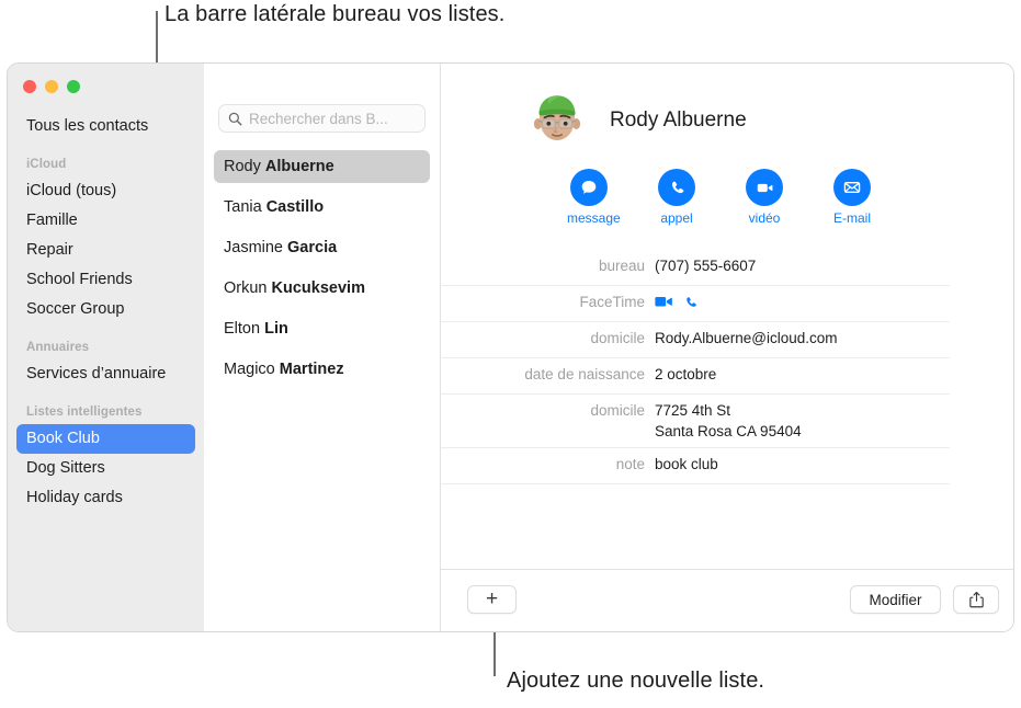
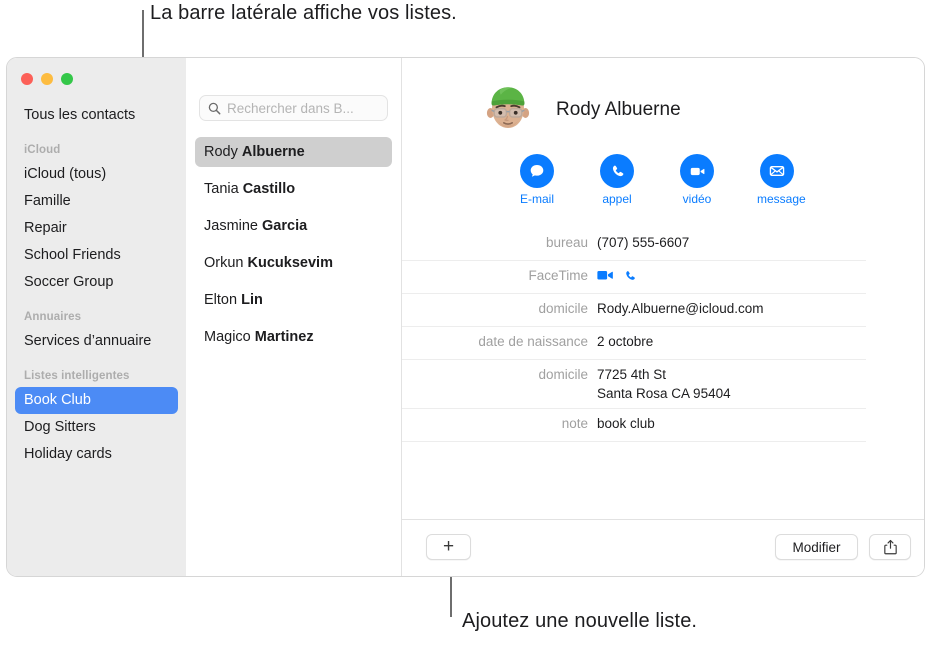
- La barre latérale bureau vos listes.
+ La barre latérale affiche vos listes.
  Ajoutez une nouvelle liste.
  Tous les contacts
  iCloud
  iCloud (tous)
  Famille
  Repair
  School Friends
  Soccer Group
  Annuaires
  Services d’annuaire
  Listes intelligentes
  Book Club
  Dog Sitters
  Holiday cards
  Rechercher dans B...
  Rody Albuerne
  Tania Castillo
  Jasmine Garcia
  Orkun Kucuksevim
  Elton Lin
  Magico Martinez
  Rody Albuerne
- message
+ E-mail
  appel
  vidéo
- E-mail
+ message
  bureau
  (707) 555-6607
  FaceTime
  domicile
  Rody.Albuerne@icloud.com
  date de naissance
  2 octobre
  domicile
  7725 4th St
  Santa Rosa CA 95404
  note
  book club
  +
  Modifier
